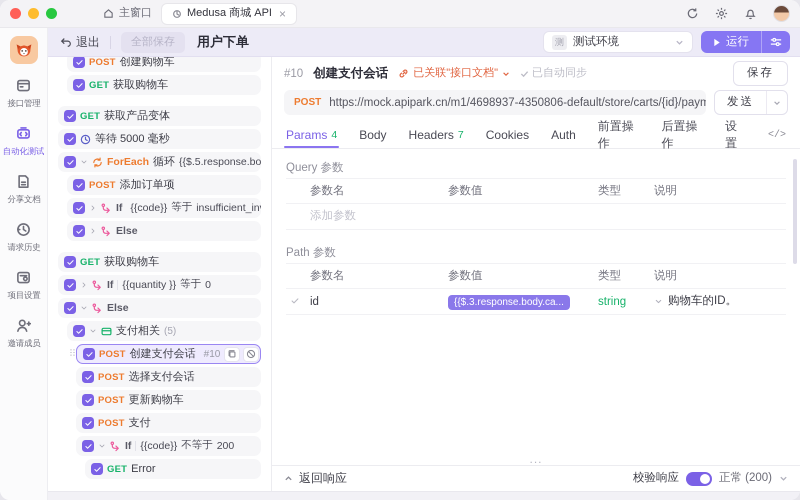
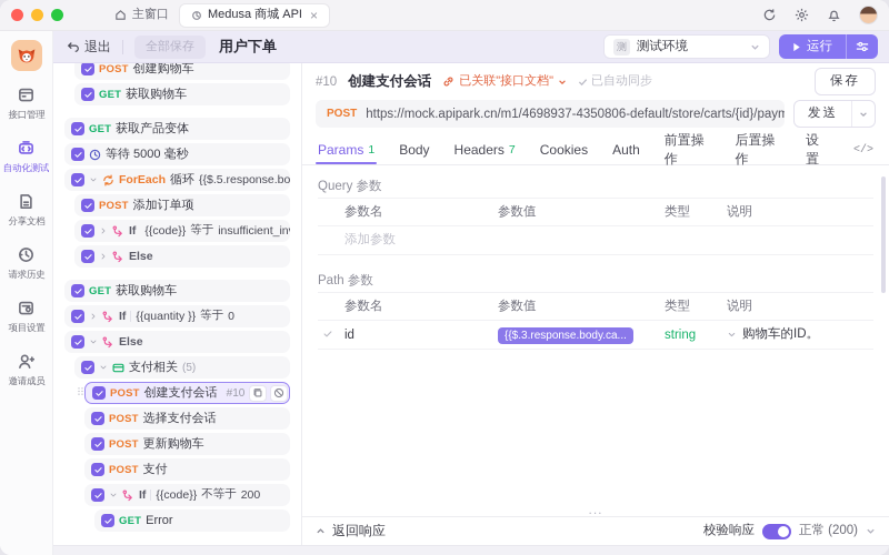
  主窗口
  Medusa 商城 API
  ×
  接口管理
  自动化测试
  分享文档
  请求历史
  项目设置
  邀请成员
  退出
  全部保存
  用户下单
  测
  测试环境
  运行
  POST
  创建购物车
  GET
  获取购物车
  GET
  获取产品变体
  等待 5000 毫秒
  ForEach
  循环
  POST
  添加订单项
  If
  {{code}}
  等于
  Else
  GET
  获取购物车
  If
  {{quantity }}
  等于
  0
  Else
  支付相关
  (5)
  POST
  创建支付会话
  #10
  POST
  选择支付会话
  POST
  更新购物车
  POST
  支付
  If
  {{code}}
  不等于
  200
  GET
  Error
  #10
  创建支付会话
  已关联"接口文档"
  已自动同步
  保存
  POST
  https://mock.apipark.cn/m1/4698937-4350806-default/store/carts/{id}/paym
  发送
  Params
- 4
+ 1
  Body
  Headers
  7
  Cookies
  Auth
  前置操作
  后置操作
  设置
  </>
  Query 参数
  参数名
  参数值
  类型
  说明
  添加参数
  Path 参数
  参数名
  参数值
  类型
  说明
  id
  {{$.3.response.body.ca...
  string
  购物车的ID。
  ...
  返回响应
  校验响应
  正常 (200)
